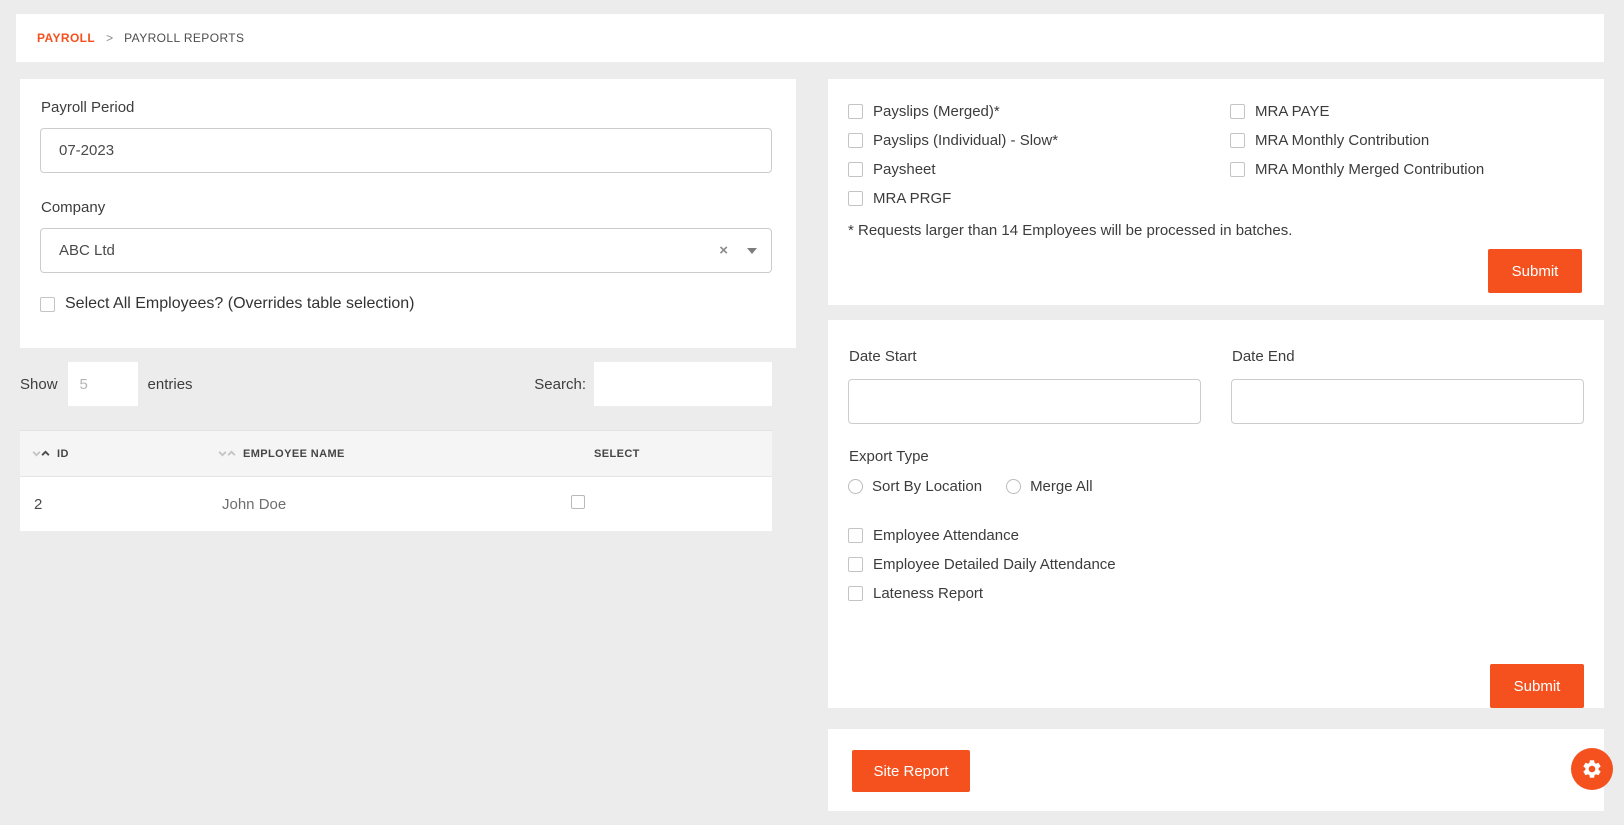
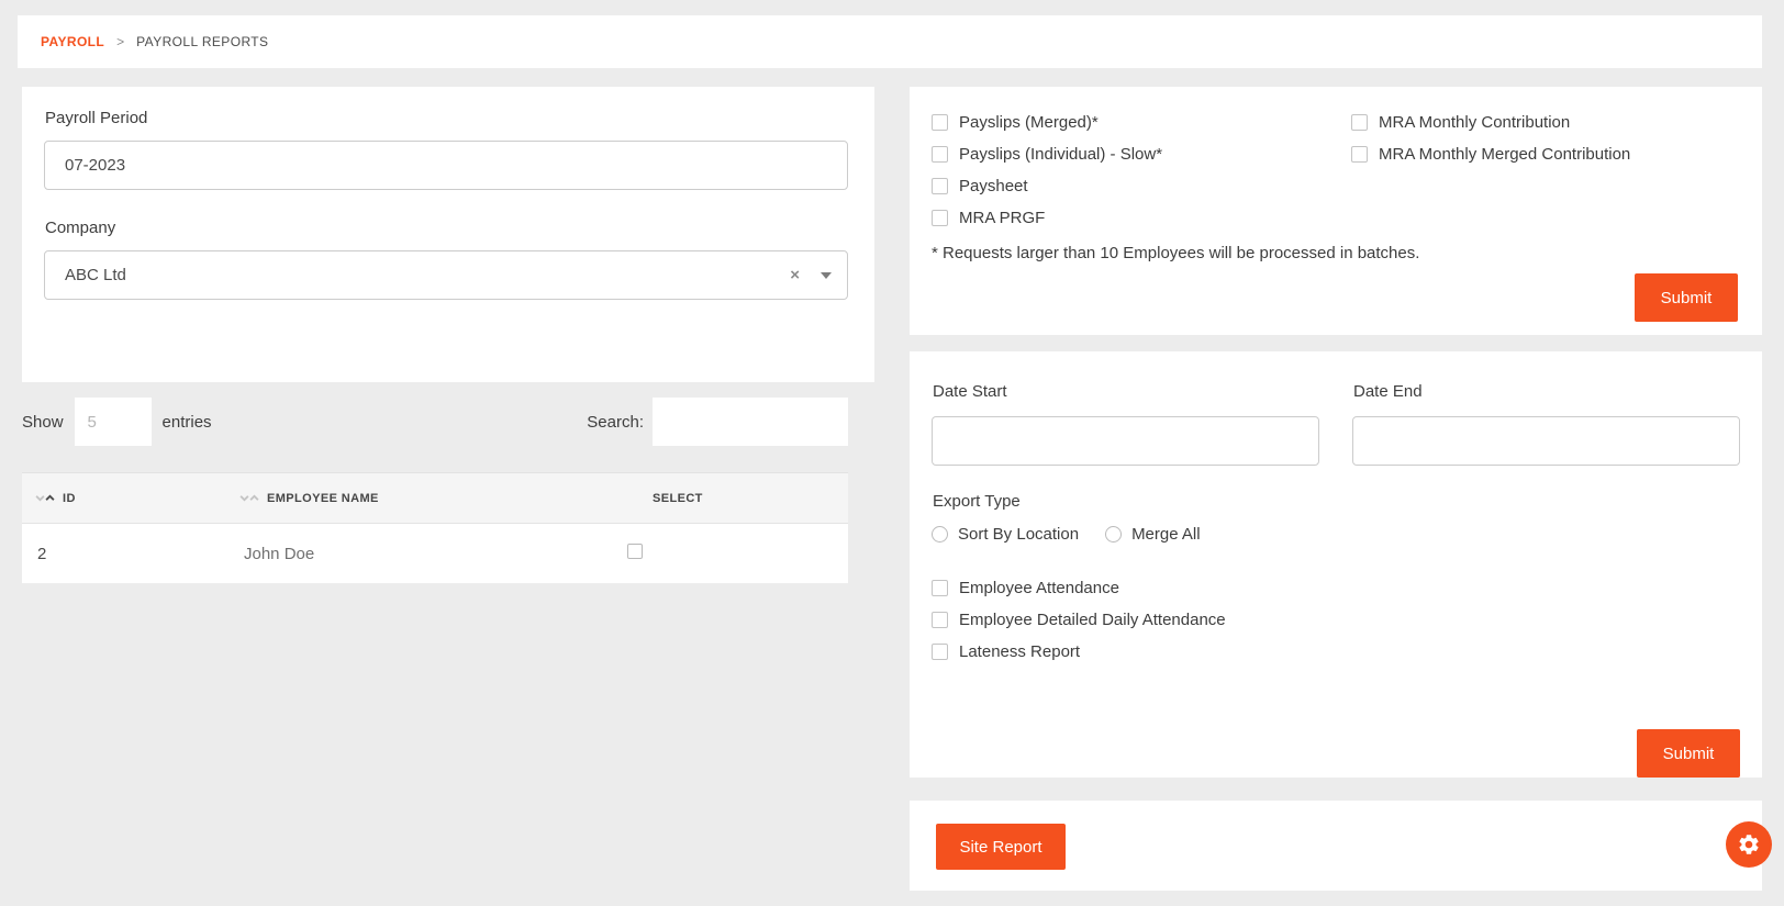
  PAYROLL
  >
  PAYROLL REPORTS
  Payroll Period
  07-2023
  Company
  ABC Ltd
  ×
- Select All Employees? (Overrides table selection)
  Show
  5
  entries
  Search:
  ID	EMPLOYEE NAME	SELECT
  2	John Doe
  Payslips (Merged)*
  Payslips (Individual) - Slow*
  Paysheet
  MRA PRGF
- MRA PAYE
  MRA Monthly Contribution
  MRA Monthly Merged Contribution
- * Requests larger than 14 Employees will be processed in batches.
+ * Requests larger than 10 Employees will be processed in batches.
  Submit
  Date Start
  Date End
  Export Type
  Sort By Location
  Merge All
  Employee Attendance
  Employee Detailed Daily Attendance
  Lateness Report
  Submit
  Site Report
